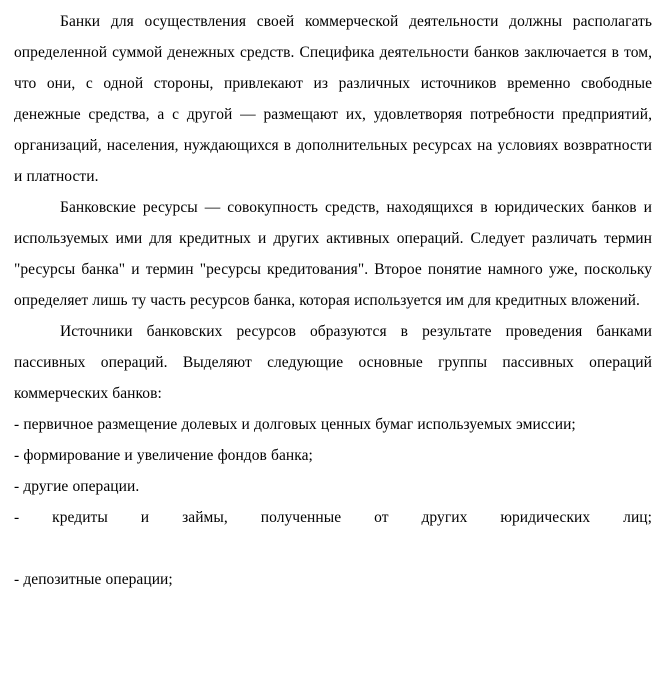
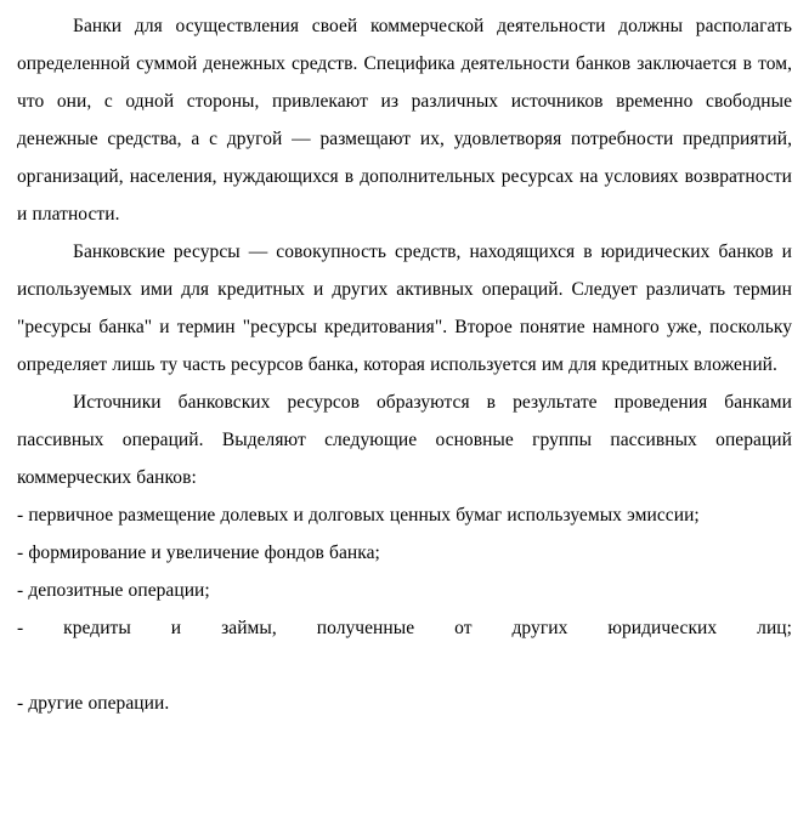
  Банки для осуществления своей коммерческой деятельности должны располагать определенной суммой денежных средств. Специфика деятельности банков заключается в том, что они, с одной стороны, привлекают из различных источников временно свободные денежные средства, а с другой — размещают их, удовлетворяя потребности предприятий, организаций, населения, нуждающихся в дополнительных ресурсах на условиях возвратности и платности.
  Банковские ресурсы — совокупность средств, находящихся в юридических банков и используемых ими для кредитных и других активных операций. Следует различать термин "ресурсы банка" и термин "ресурсы кредитования". Второе понятие намного уже, поскольку определяет лишь ту часть ресурсов банка, которая используется им для кредитных вложений.
  Источники банковских ресурсов образуются в результате проведения банками пассивных операций. Выделяют следующие основные группы пассивных операций коммерческих банков:
  - первичное размещение долевых и долговых ценных бумаг используемых эмиссии;
  - формирование и увеличение фондов банка;
- - другие операции.
+ - депозитные операции;
  - кредиты и займы, полученные от других юридических лиц;
- - депозитные операции;
+ - другие операции.
